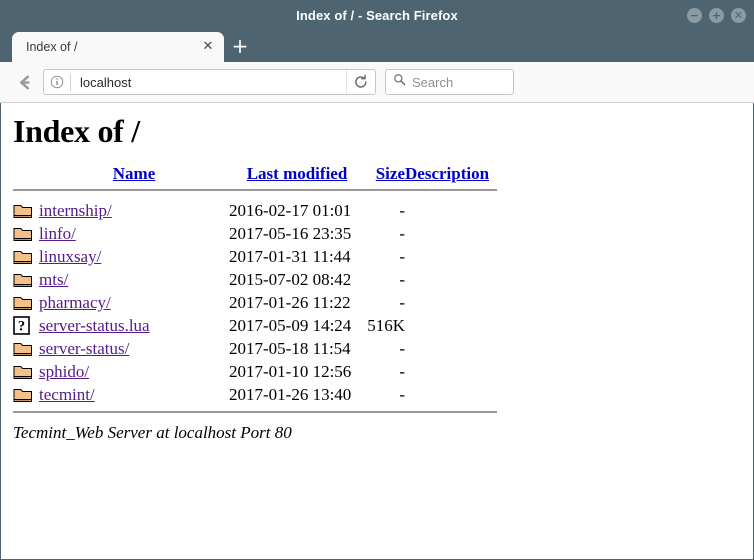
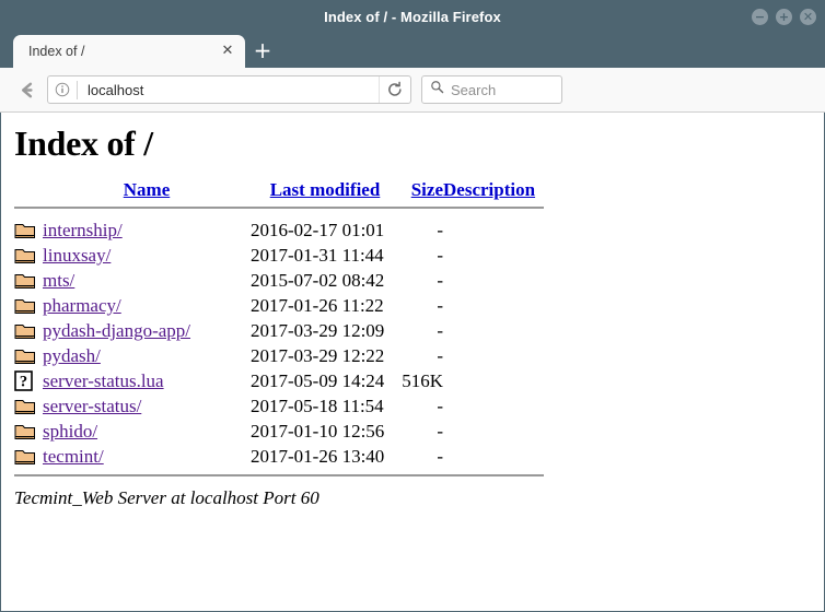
- Index of / - Search Firefox
+ Index of / - Mozilla Firefox
  −
  +
  ✕
  Index of /
  ✕
  +
  localhost
  Search
  Index of /
  	Name	Last modified	Size	Description
  	internship/	2016-02-17 01:01	-
- 	linfo/	2017-05-16 23:35	-
  	linuxsay/	2017-01-31 11:44	-
  	mts/	2015-07-02 08:42	-
  	pharmacy/	2017-01-26 11:22	-
+ 	pydash-django-app/	2017-03-29 12:09	-
+ 	pydash/	2017-03-29 12:22	-
  ?	server-status.lua	2017-05-09 14:24	516K
  	server-status/	2017-05-18 11:54	-
  	sphido/	2017-01-10 12:56	-
  	tecmint/	2017-01-26 13:40	-
- Tecmint_Web Server at localhost Port 80
+ Tecmint_Web Server at localhost Port 60
